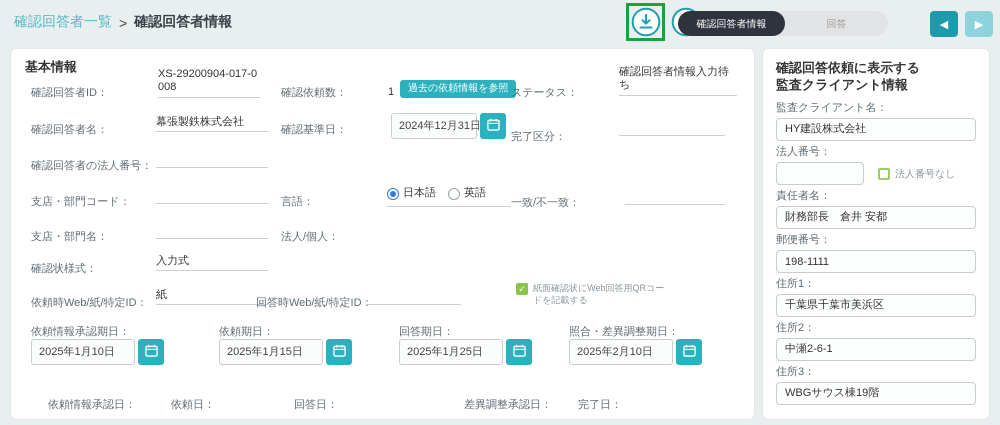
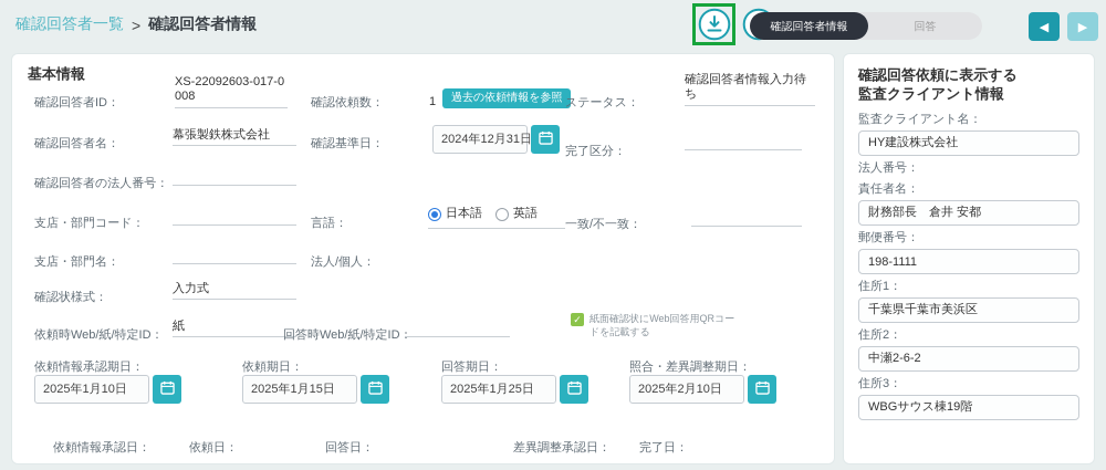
  確認回答者一覧
  >
  確認回答者情報
  確認回答者情報
  回答
  ◀
  ▶
  基本情報
  確認回答者ID：
- XS-29200904-017-0008
+ XS-22092603-017-0008
  確認依頼数：
  1
  過去の依頼情報を参照
  ステータス：
  確認回答者情報入力待ち
  確認回答者名：
  幕張製鉄株式会社
  確認基準日：
  2024年12月31日
  完了区分：
  確認回答者の法人番号：
  支店・部門コード：
  言語：
  日本語
  英語
  一致/不一致：
  支店・部門名：
  法人/個人：
  確認状様式：
  入力式
  依頼時Web/紙/特定ID：
  紙
  回答時Web/紙/特定ID：
  ✓
  紙面確認状にWeb回答用QRコードを記載する
  依頼情報承認期日：
  2025年1月10日
  依頼期日：
  2025年1月15日
  回答期日：
  2025年1月25日
  照合・差異調整期日：
  2025年2月10日
  依頼情報承認日：
  依頼日：
  回答日：
  差異調整承認日：
  完了日：
  確認回答依頼に表示する
  監査クライアント情報
  監査クライアント名：
  HY建設株式会社
  法人番号：
- 法人番号なし
  責任者名：
  財務部長 倉井 安都
  郵便番号：
  198-1111
  住所1：
  千葉県千葉市美浜区
  住所2：
- 中瀬2-6-1
+ 中瀬2-6-2
  住所3：
  WBGサウス棟19階
